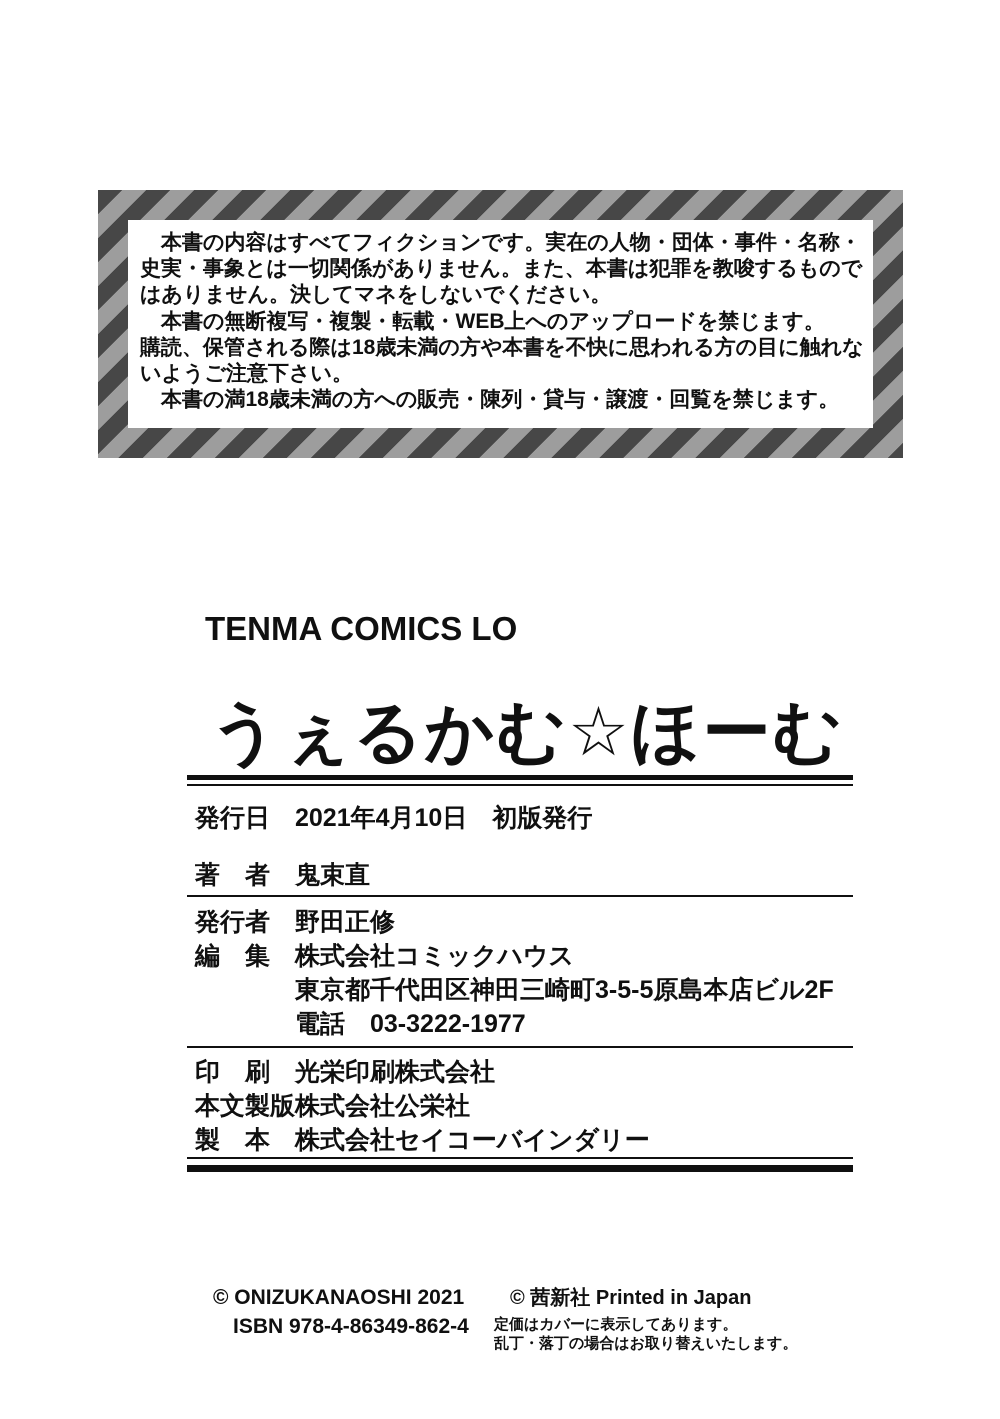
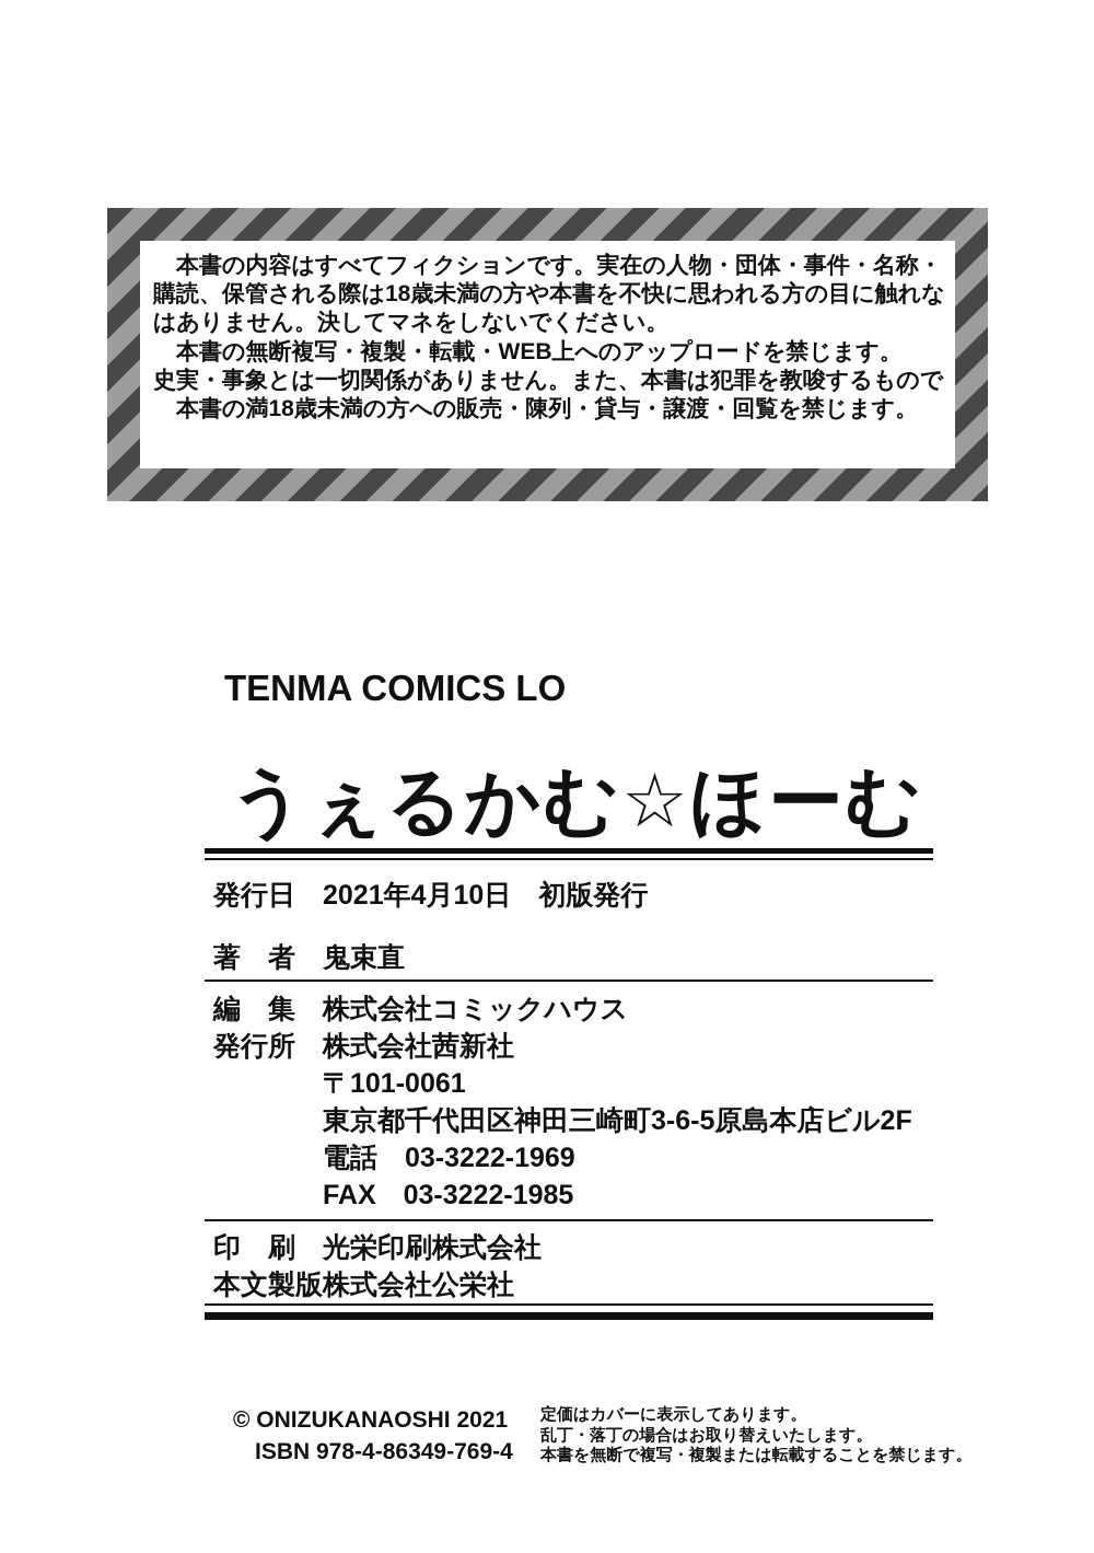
  本書の内容はすべてフィクションです。実在の人物・団体・事件・名称・
- 史実・事象とは一切関係がありません。また、本書は犯罪を教唆するもので
+ 購読、保管される際は18歳未満の方や本書を不快に思われる方の目に触れな
  はありません。決してマネをしないでください。
  本書の無断複写・複製・転載・WEB上へのアップロードを禁じます。
- 購読、保管される際は18歳未満の方や本書を不快に思われる方の目に触れな
+ 史実・事象とは一切関係がありません。また、本書は犯罪を教唆するもので
- いようご注意下さい。
  本書の満18歳未満の方への販売・陳列・貸与・譲渡・回覧を禁じます。
  TENMA COMICS LO
  うぇるかむ☆ほーむ
  発行日 2021年4月10日 初版発行
  著 者 鬼束直
- 発行者 野田正修
  編 集 株式会社コミックハウス
+ 発行所 株式会社茜新社
+ 〒101-0061
- 東京都千代田区神田三崎町3-5-5原島本店ビル2F
+ 東京都千代田区神田三崎町3-6-5原島本店ビル2F
- 電話 03-3222-1977
+ 電話 03-3222-1969
+ FAX 03-3222-1985
  印 刷 光栄印刷株式会社
  本文製版株式会社公栄社
- 製 本 株式会社セイコーバインダリー
  © ONIZUKANAOSHI 2021
- ISBN 978-4-86349-862-4
+ ISBN 978-4-86349-769-4
- © 茜新社 Printed in Japan
  定価はカバーに表示してあります。
  乱丁・落丁の場合はお取り替えいたします。
+ 本書を無断で複写・複製または転載することを禁じます。
